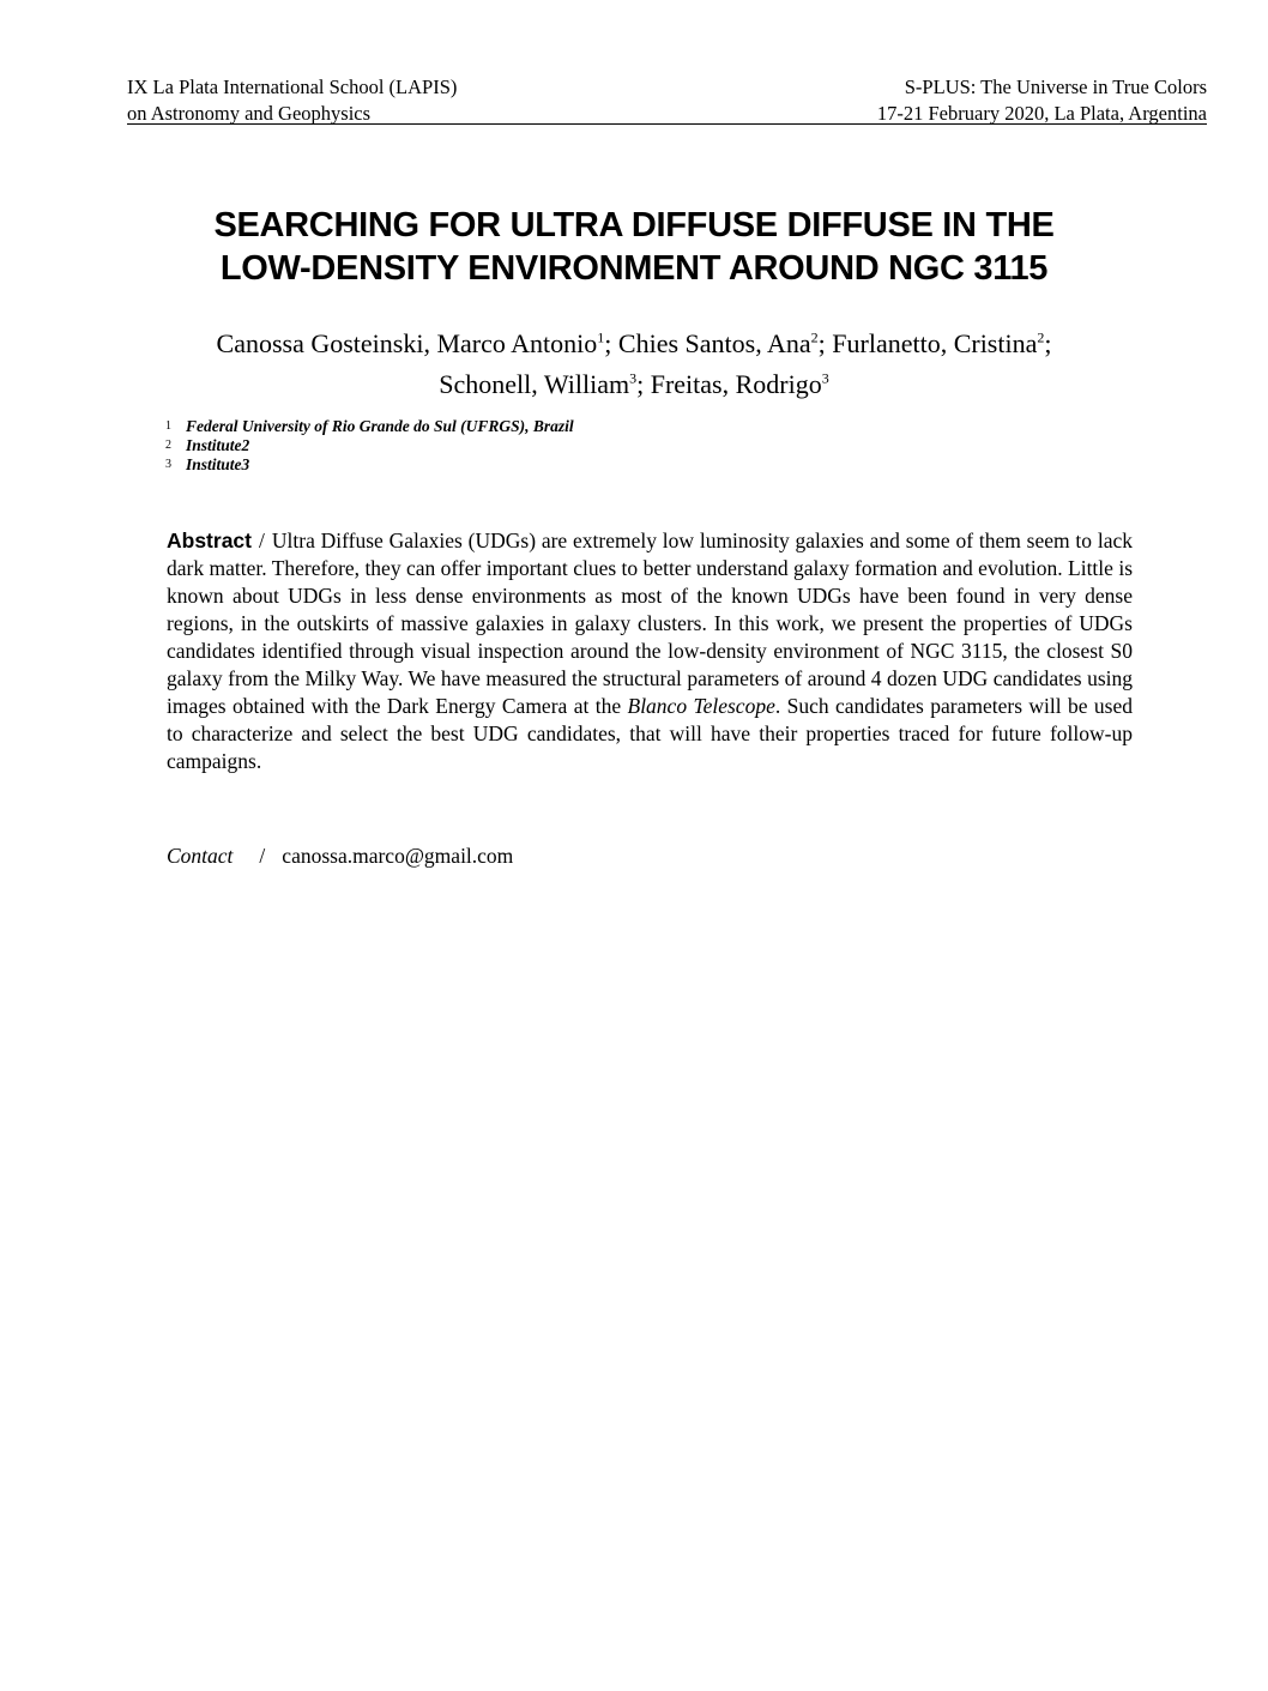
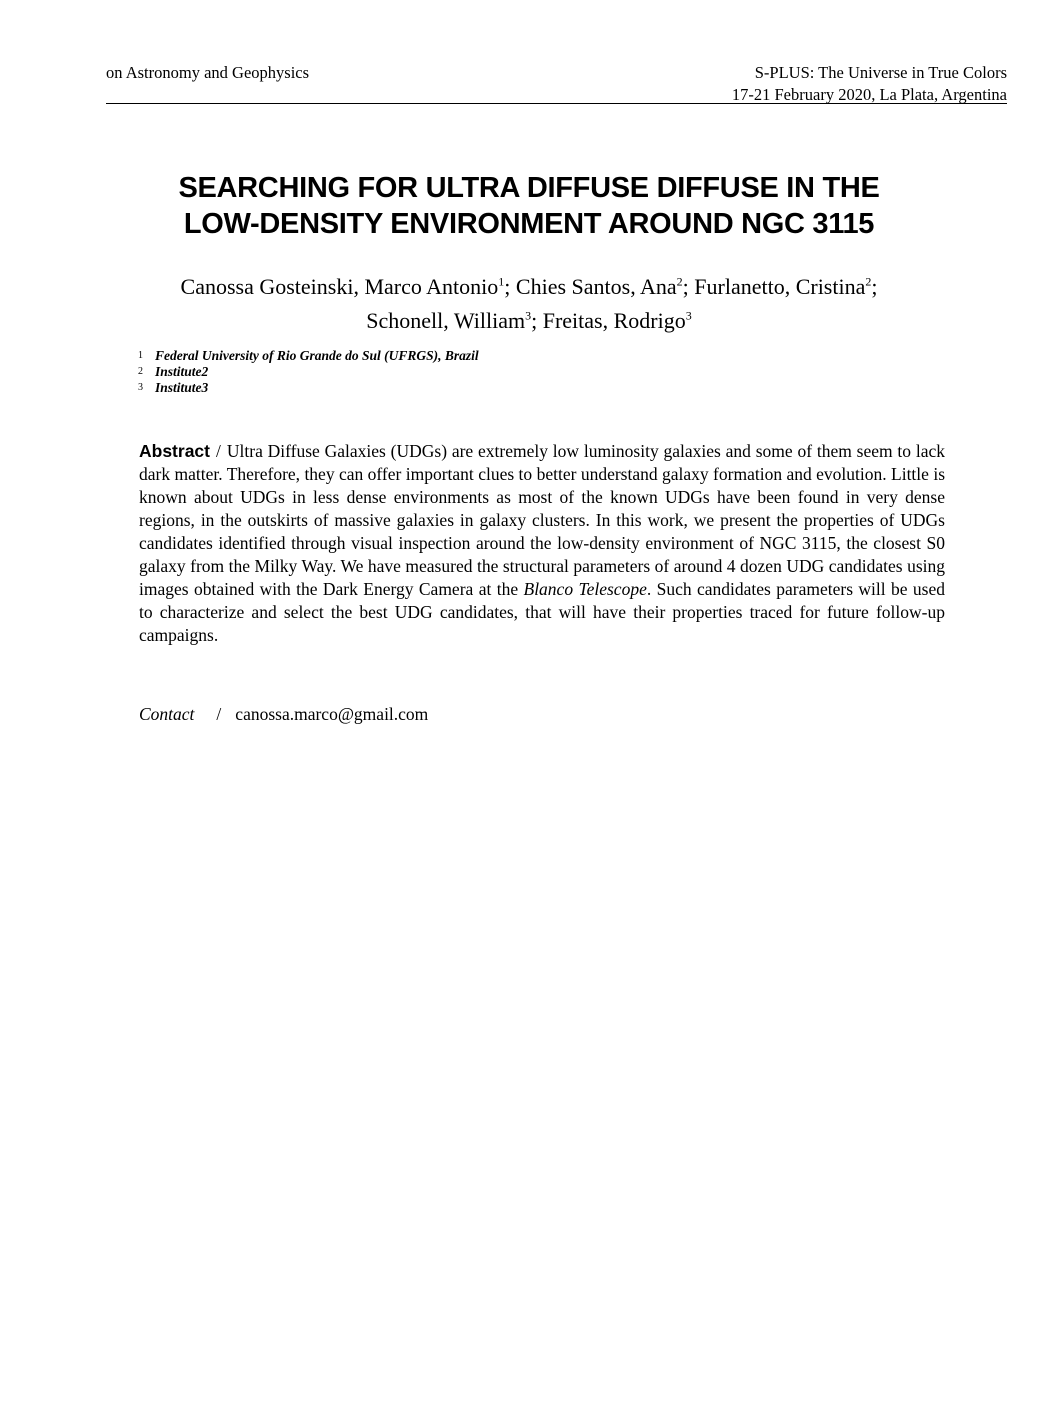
- IX La Plata International School (LAPIS)
  on Astronomy and Geophysics
  S-PLUS: The Universe in True Colors
  17-21 February 2020, La Plata, Argentina
  SEARCHING FOR ULTRA DIFFUSE DIFFUSE IN THE
  LOW-DENSITY ENVIRONMENT AROUND NGC 3115
  Canossa Gosteinski, Marco Antonio1; Chies Santos, Ana2; Furlanetto, Cristina2;
  Schonell, William3; Freitas, Rodrigo3
  1
  Federal University of Rio Grande do Sul (UFRGS), Brazil
  2
  Institute2
  3
  Institute3
  Abstract / Ultra Diffuse Galaxies (UDGs) are extremely low luminosity galaxies and some of them seem to lack dark matter. Therefore, they can offer important clues to better understand galaxy formation and evolution. Little is known about UDGs in less dense environments as most of the known UDGs have been found in very dense regions, in the outskirts of massive galaxies in galaxy clusters. In this work, we present the properties of UDGs candidates identified through visual inspection around the low-density environment of NGC 3115, the closest S0 galaxy from the Milky Way. We have measured the structural parameters of around 4 dozen UDG candidates using images obtained with the Dark Energy Camera at the Blanco Telescope. Such candidates parameters will be used to characterize and select the best UDG candidates, that will have their properties traced for future follow-up campaigns.
  Contact / canossa.marco@gmail.com
